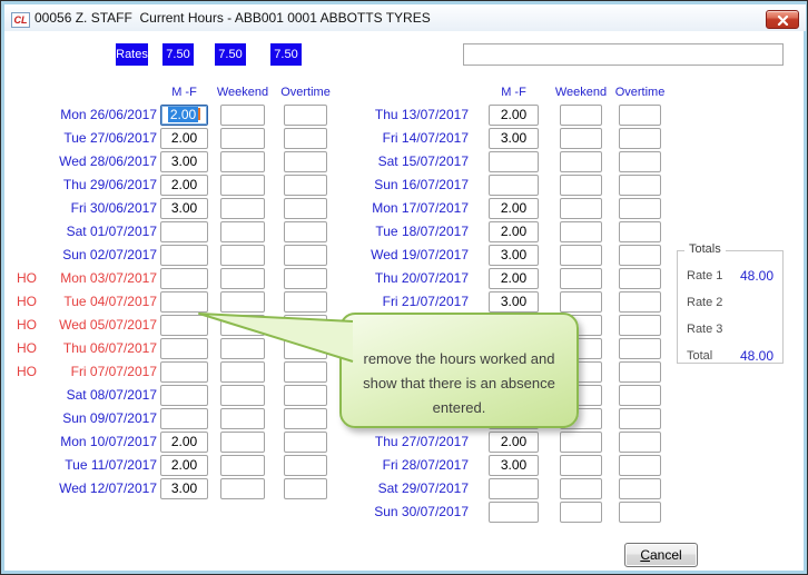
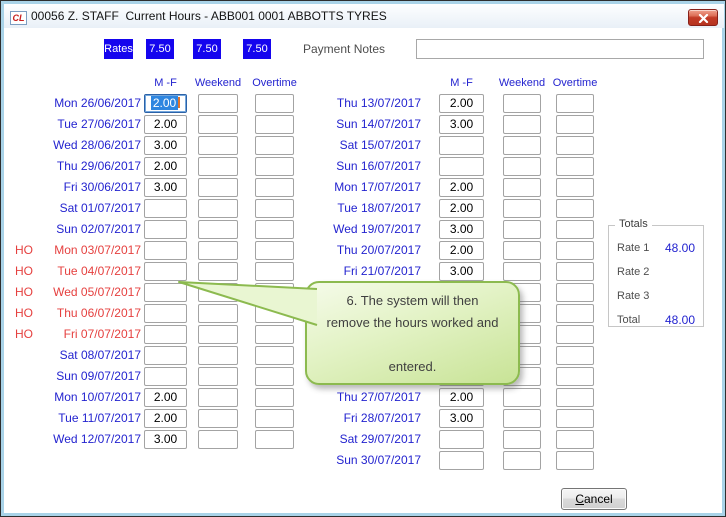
  CL
  00056 Z. STAFF Current Hours - ABB001 0001 ABBOTTS TYRES
  Rates
  7.50
  7.50
  7.50
+ Payment Notes
  M -F
  Weekend
  Overtime
  M -F
  Weekend
  Overtime
  Mon 26/06/2017
  2.00
  Tue 27/06/2017
  2.00
  Wed 28/06/2017
  3.00
  Thu 29/06/2017
  2.00
  Fri 30/06/2017
  3.00
  Sat 01/07/2017
  Sun 02/07/2017
  HO
  Mon 03/07/2017
  HO
  Tue 04/07/2017
  HO
  Wed 05/07/2017
  HO
  Thu 06/07/2017
  HO
  Fri 07/07/2017
  Sat 08/07/2017
  Sun 09/07/2017
  Mon 10/07/2017
  2.00
  Tue 11/07/2017
  2.00
  Wed 12/07/2017
  3.00
  Thu 13/07/2017
  2.00
- Fri 14/07/2017
+ Sun 14/07/2017
  3.00
  Sat 15/07/2017
  Sun 16/07/2017
  Mon 17/07/2017
  2.00
  Tue 18/07/2017
  2.00
  Wed 19/07/2017
  3.00
  Thu 20/07/2017
  2.00
  Fri 21/07/2017
  3.00
  Thu 27/07/2017
  2.00
  Fri 28/07/2017
  3.00
  Sat 29/07/2017
  Sun 30/07/2017
  Totals
  Rate 1
  48.00
  Rate 2
  Rate 3
  Total
  48.00
+ 6. The system will then
  remove the hours worked and
- show that there is an absence
  entered.
  Cancel
